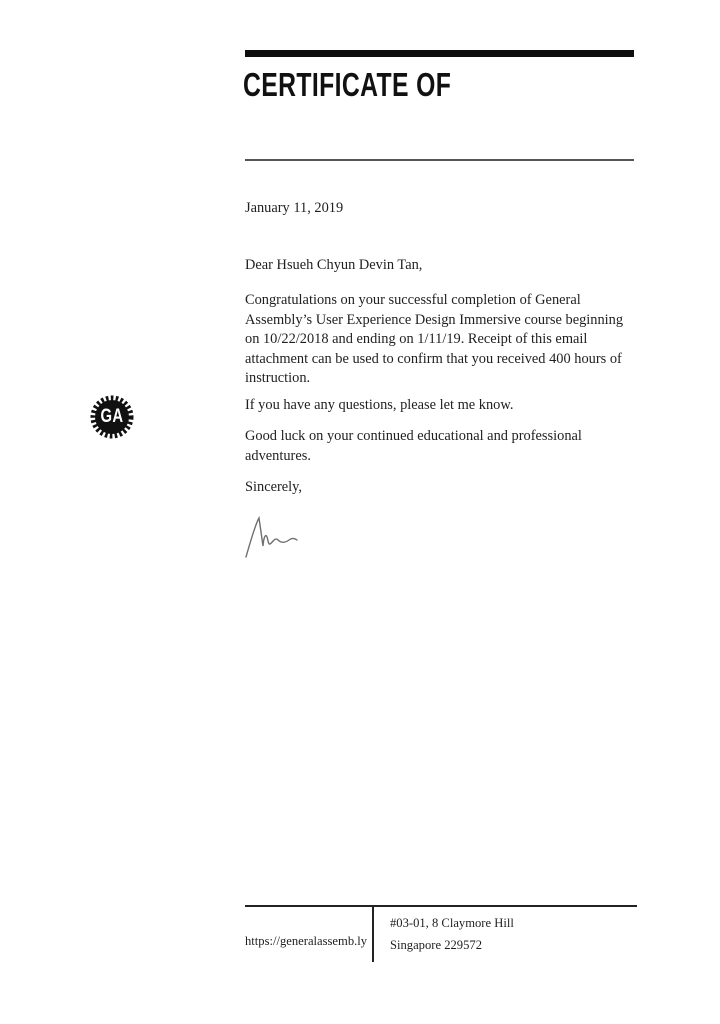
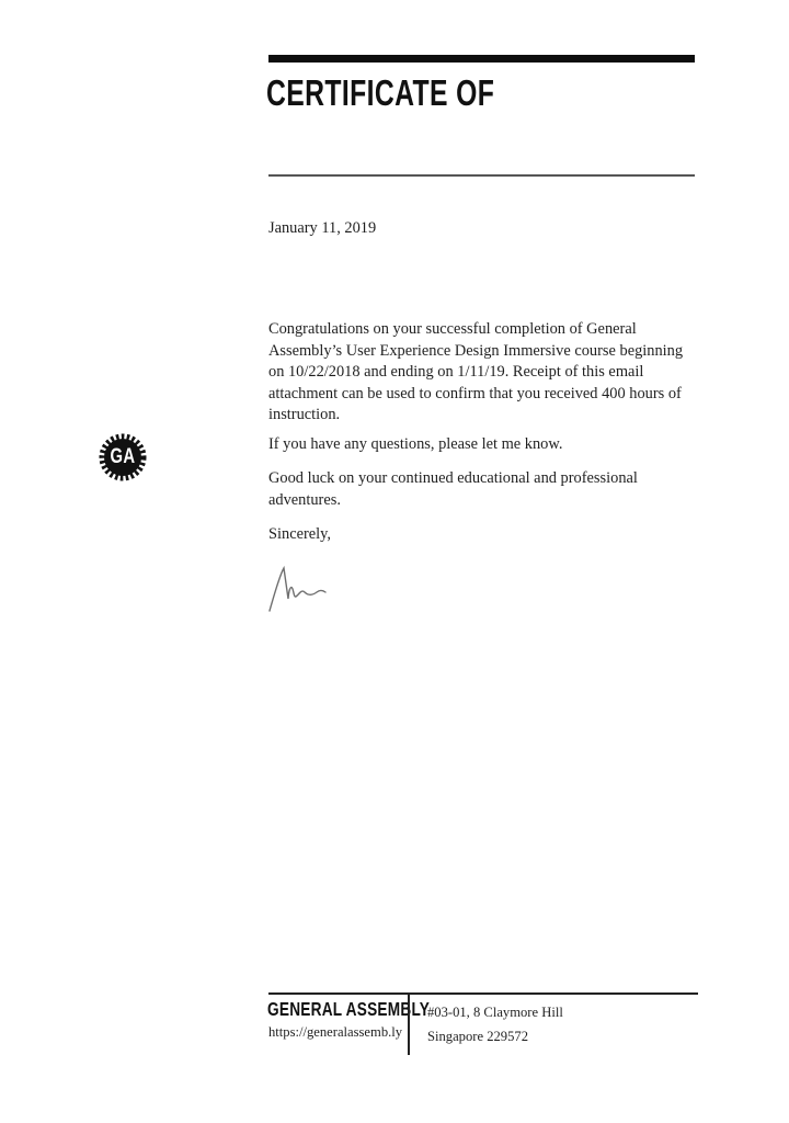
  CERTIFICATE OF
  GA
  January 11, 2019
- Dear Hsueh Chyun Devin Tan,
  Congratulations on your successful completion of General
  Assembly’s User Experience Design Immersive course beginning
  on 10/22/2018 and ending on 1/11/19. Receipt of this email
  attachment can be used to confirm that you received 400 hours of
  instruction.
  If you have any questions, please let me know.
  Good luck on your continued educational and professional
  adventures.
  Sincerely,
+ GENERAL ASSEMBLY
  https://generalassemb.ly
  #03-01, 8 Claymore Hill
  Singapore 229572
